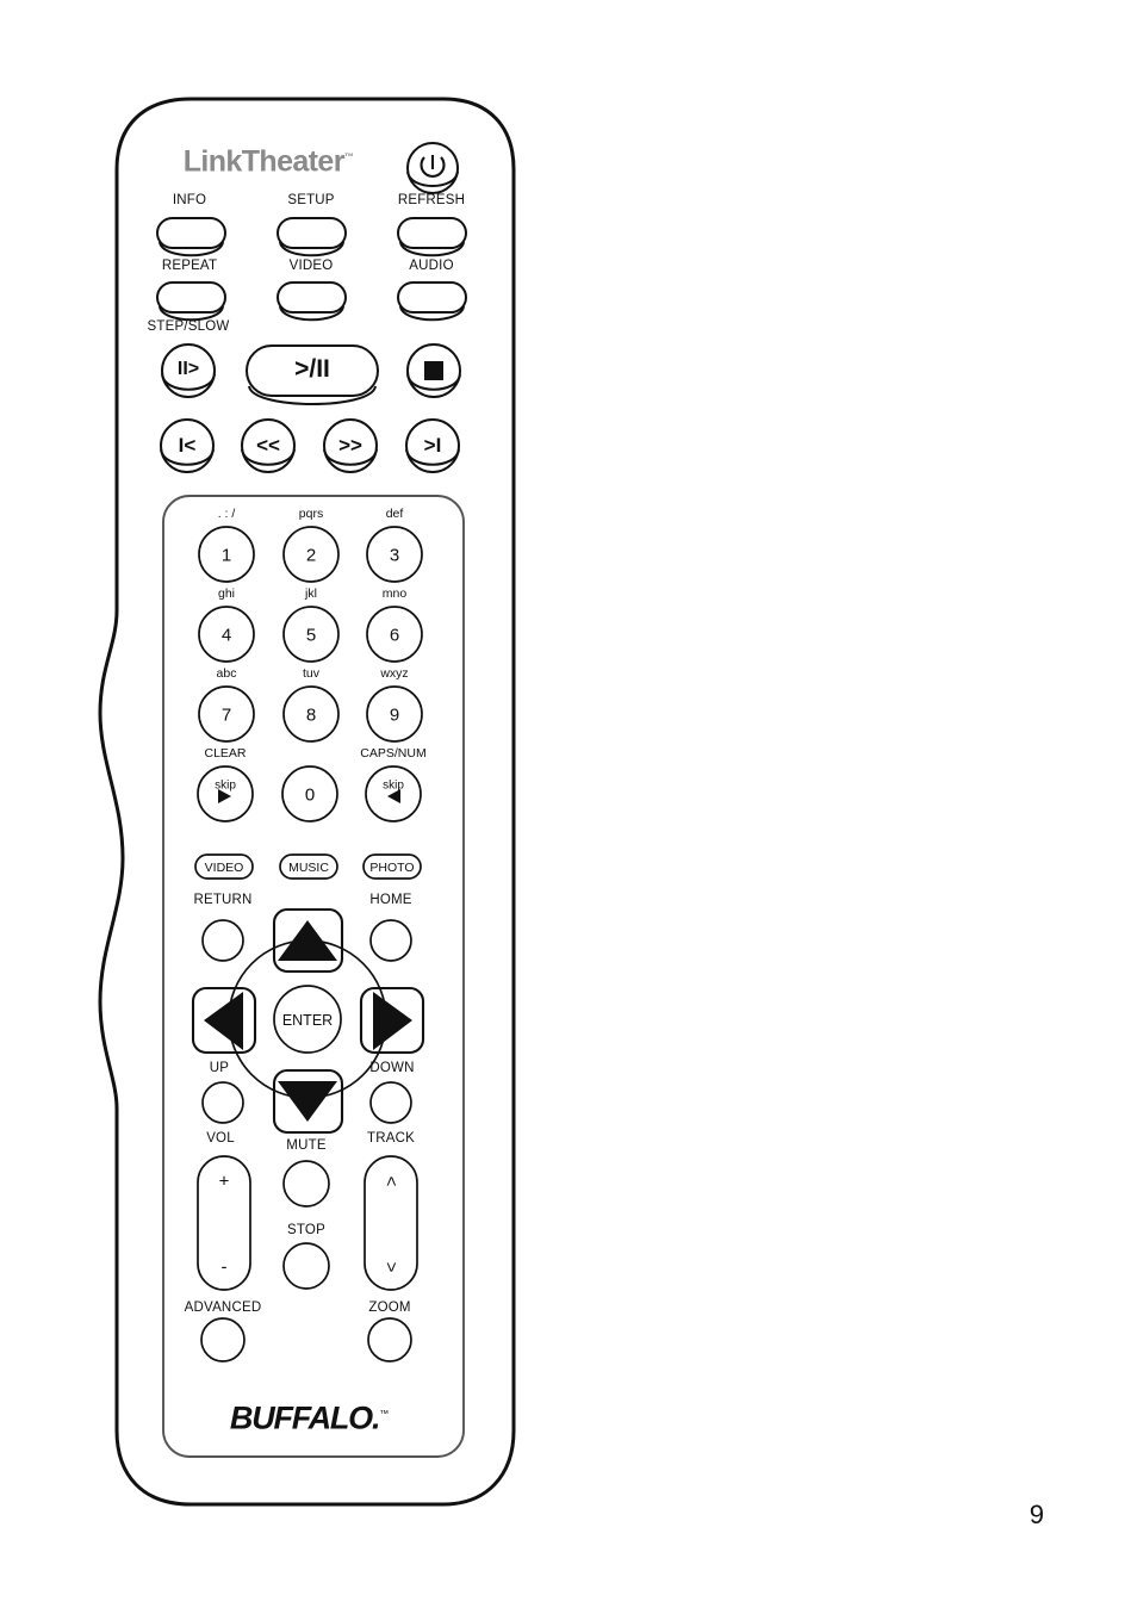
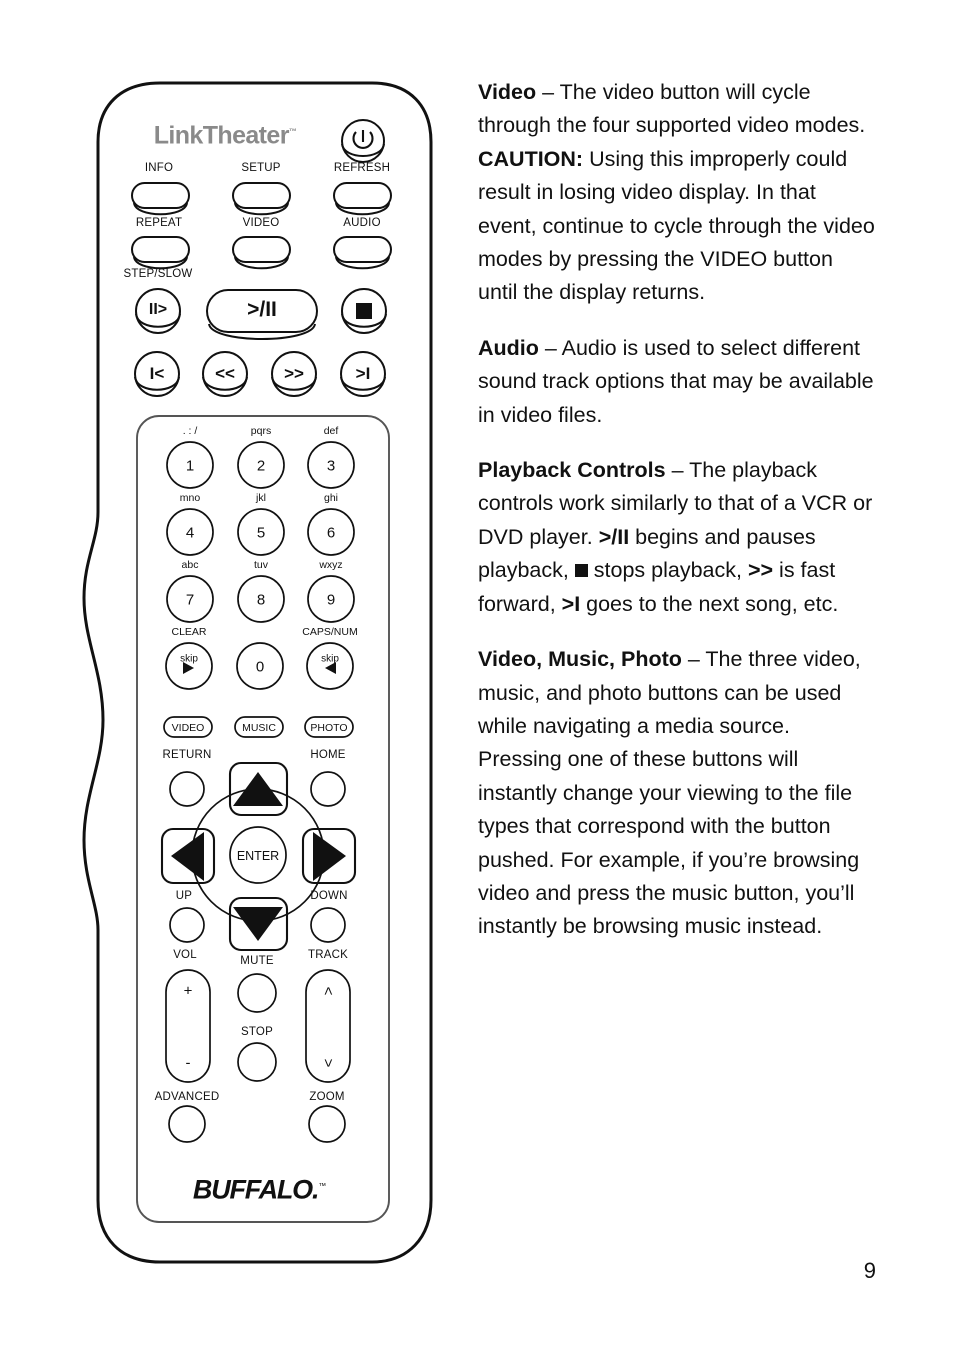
  LinkTheater™
  INFO
  SETUP
  REFRESH
  REPEAT
  VIDEO
  AUDIO
  STEP/SLOW
  II>
  >/II
  I<
  <<
  >>
  >I
  . : /
  pqrs
  def
  1
  2
  3
- ghi
+ mno
  jkl
- mno
+ ghi
  4
  5
  6
  abc
  tuv
  wxyz
  7
  8
  9
  CLEAR
  CAPS/NUM
  skip
  0
  skip
  VIDEO
  MUSIC
  PHOTO
  RETURN
  HOME
  ENTER
  UP
  DOWN
  VOL
  MUTE
  TRACK
  +
  -
  STOP
  ADVANCED
  ZOOM
  BUFFALO.™
+ Video – The video button will cycle through the four supported video modes. CAUTION: Using this improperly could result in losing video display. In that event, continue to cycle through the video modes by pressing the VIDEO button until the display returns.
+ Audio – Audio is used to select different sound track options that may be available in video files.
+ Playback Controls – The playback controls work similarly to that of a VCR or DVD player. >/II begins and pauses playback, stops playback, >> is fast forward, >I goes to the next song, etc.
+ Video, Music, Photo – The three video, music, and photo buttons can be used while navigating a media source. Pressing one of these buttons will instantly change your viewing to the file types that correspond with the button pushed. For example, if you’re browsing video and press the music button, you’ll instantly be browsing music instead.
  9
